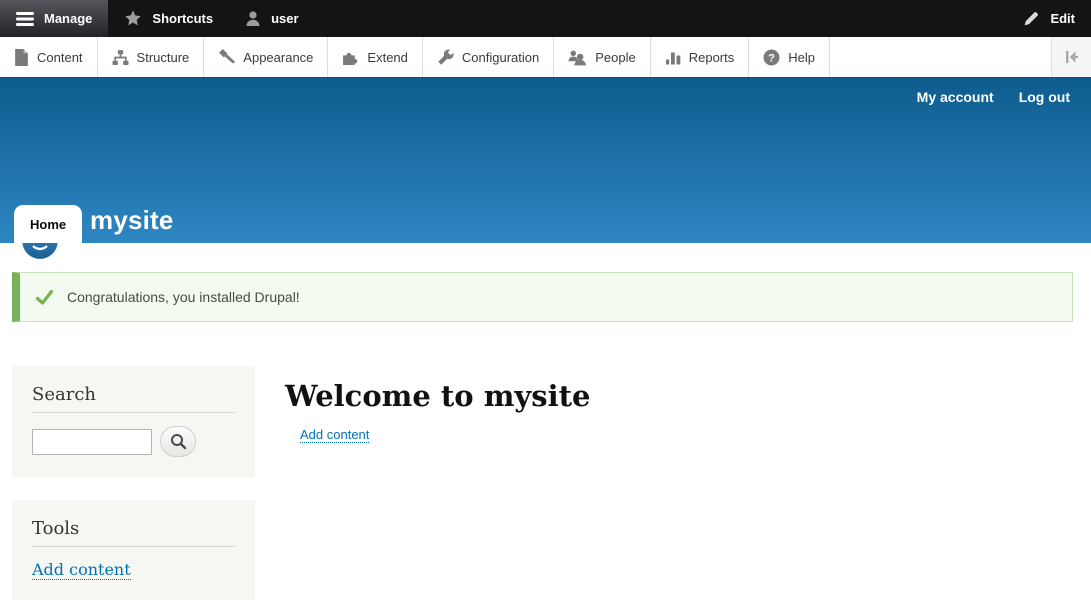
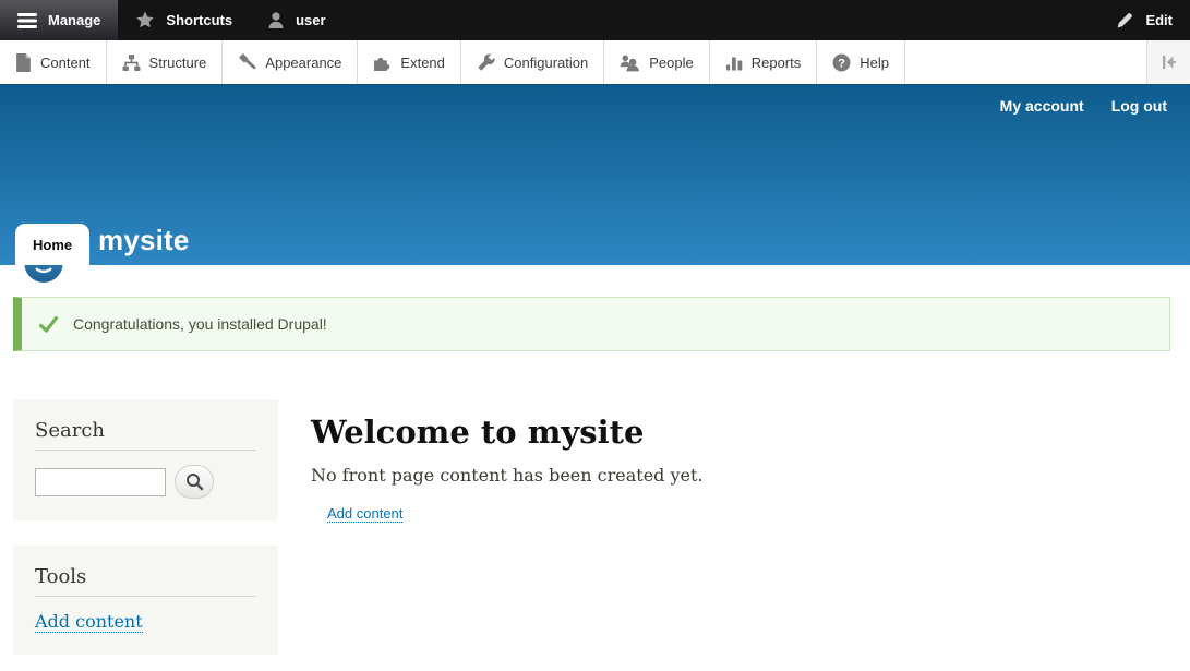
  Manage
  Shortcuts
  user
  Edit
  Content
  Structure
  Appearance
  Extend
  Configuration
  People
  Reports
  ?
  Help
  My account
  Log out
  mysite
  Home
  Congratulations, you installed Drupal!
  Search
  Tools
  Add content
  Welcome to mysite
+ No front page content has been created yet.
  Add content
